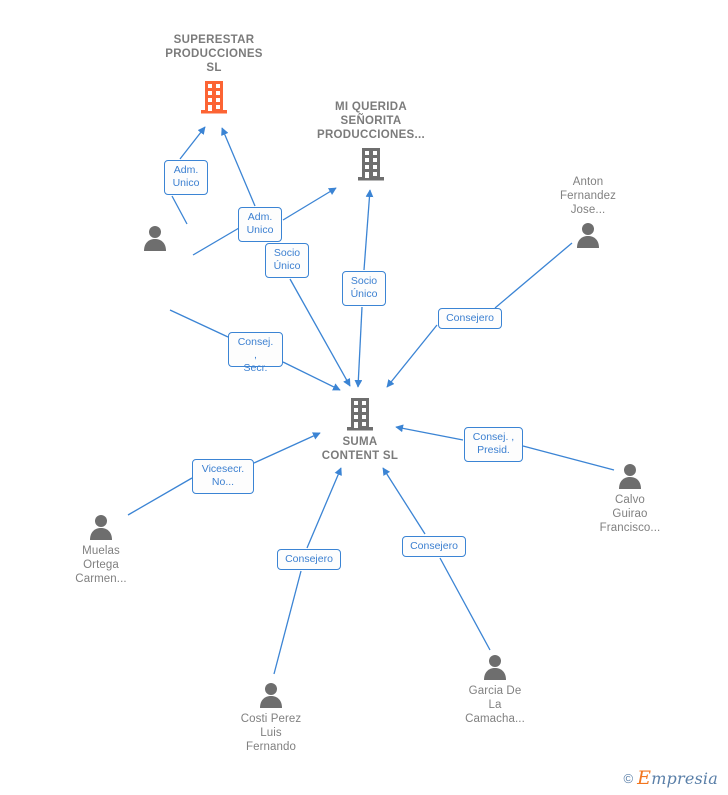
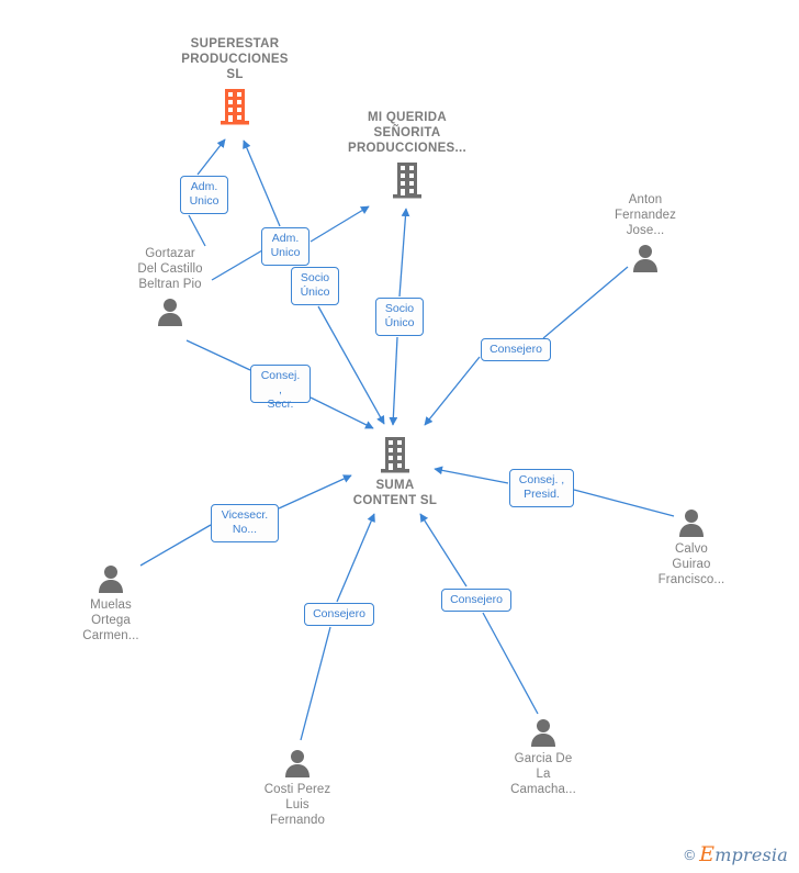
  SUPERESTAR
  PRODUCCIONES
  SL
  MI QUERIDA
  SEÑORITA
  PRODUCCIONES...
  SUMA
  CONTENT SL
+ Gortazar
+ Del Castillo
+ Beltran Pio
  Anton
  Fernandez
  Jose...
  Calvo
  Guirao
  Francisco...
  Muelas
  Ortega
  Carmen...
  Costi Perez
  Luis
  Fernando
  Garcia De
  La
  Camacha...
  Adm.
  Unico
  Adm.
  Unico
  Socio
  Único
  Socio
  Único
  Consej. ,
  Secr.
  Consejero
  Consej. ,
  Presid.
  Vicesecr.
  No...
  Consejero
  Consejero
  ©
  Empresia
